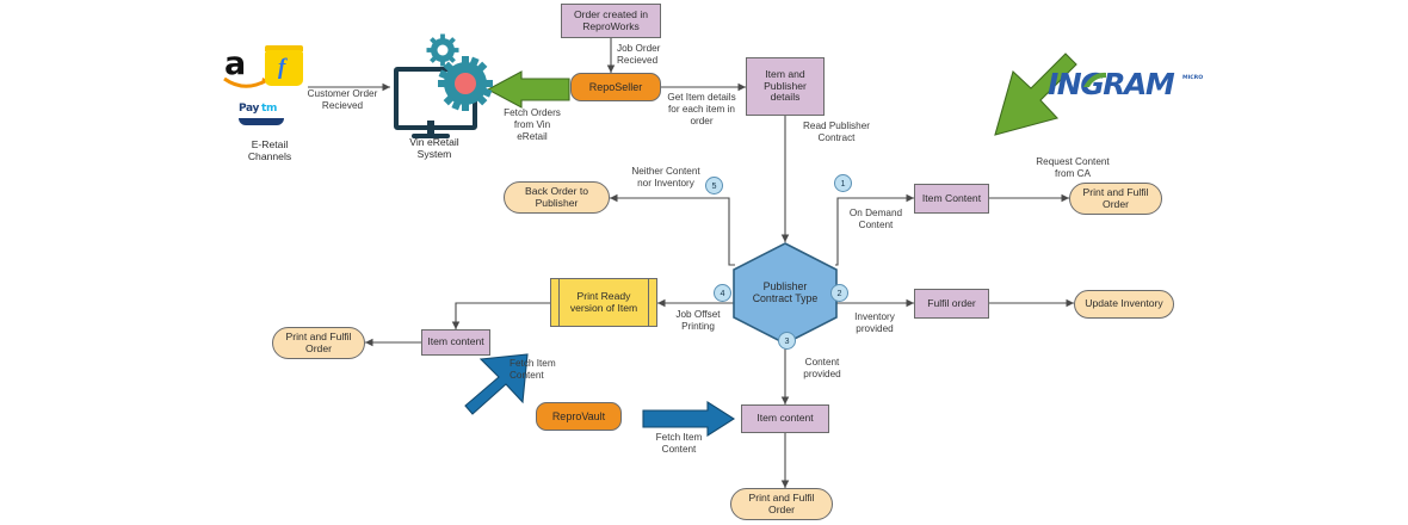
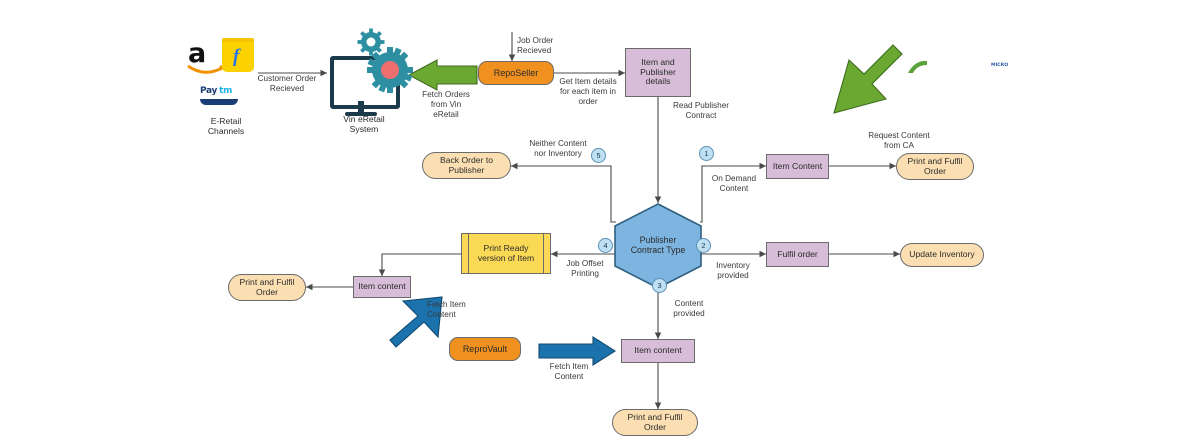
  a
  f
  Pay
  tm
  E-Retail
  Channels
  Vin eRetail
  System
- INGRAM
- Order created in
- ReproWorks
  RepoSeller
  Item and
  Publisher
  details
  Publisher
  Contract Type
  Back Order to
  Publisher
  Item Content
  Print and Fulfil
  Order
  Fulfil order
  Update Inventory
  Print Ready
  version of Item
  Item content
  Print and Fulfil
  Order
  ReproVault
  Item content
  Print and Fulfil
  Order
  Customer Order
  Recieved
  Fetch Orders
  from Vin
  eRetail
  Job Order
  Recieved
  Get Item details
  for each item in
  order
  Read Publisher
  Contract
  Request Content
  from CA
  Neither Content
  nor Inventory
  On Demand
  Content
  Inventory
  provided
  Job Offset
  Printing
  Content
  provided
  Fetch Item
  Content
  Fetch Item
  Content
  1
  2
  3
  4
  5
